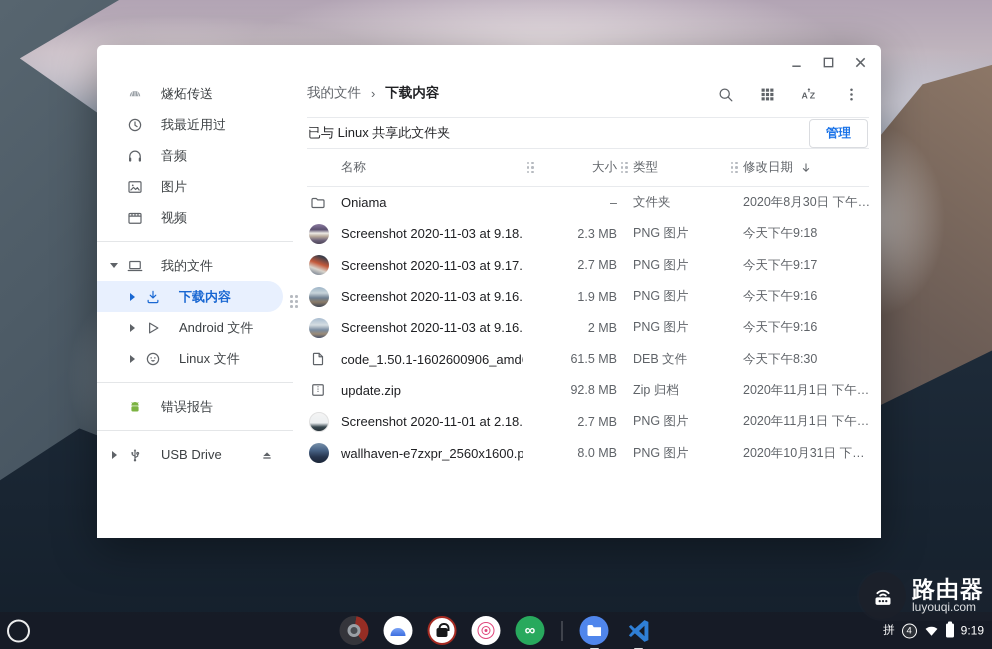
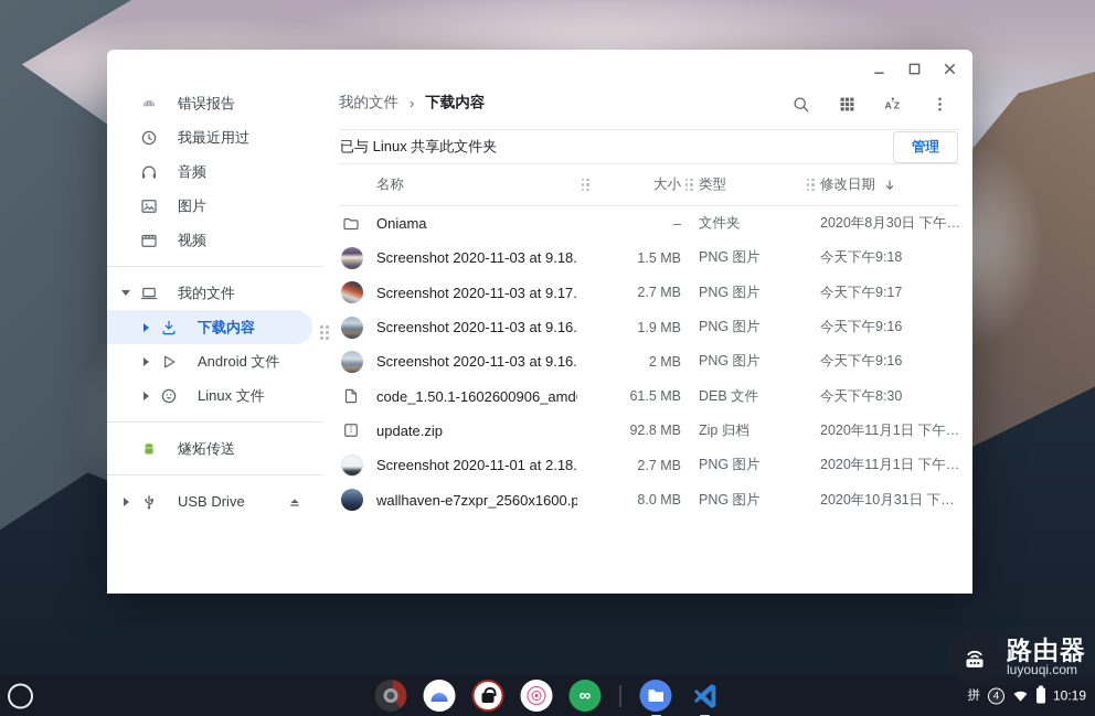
- 燧炻传送
+ 错误报告
  我最近用过
  音频
  图片
  视频
  我的文件
  下载内容
  Android 文件
  Linux 文件
- 错误报告
+ 燧炻传送
  USB Drive
  我的文件
  ›
  下载内容
  A
  Z
  已与 Linux 共享此文件夹
  管理
  名称
  大小
  类型
  修改日期
  Oniama
  –
  文件夹
  2020年8月30日 下午…
  Screenshot 2020-11-03 at 9.18.
- 2.3 MB
+ 1.5 MB
  PNG 图片
  今天下午9:18
  Screenshot 2020-11-03 at 9.17.
  2.7 MB
  PNG 图片
  今天下午9:17
  Screenshot 2020-11-03 at 9.16.
  1.9 MB
  PNG 图片
  今天下午9:16
  Screenshot 2020-11-03 at 9.16.
  2 MB
  PNG 图片
  今天下午9:16
  code_1.50.1-1602600906_amd
  61.5 MB
  DEB 文件
  今天下午8:30
  update.zip
  92.8 MB
  Zip 归档
  2020年11月1日 下午…
  Screenshot 2020-11-01 at 2.18.
  2.7 MB
  PNG 图片
  2020年11月1日 下午…
  wallhaven-e7zxpr_2560x1600.p
  8.0 MB
  PNG 图片
  2020年10月31日 下…
  ∞
  拼
  4
- 9:19
+ 10:19
  路由器
  luyouqi.com
